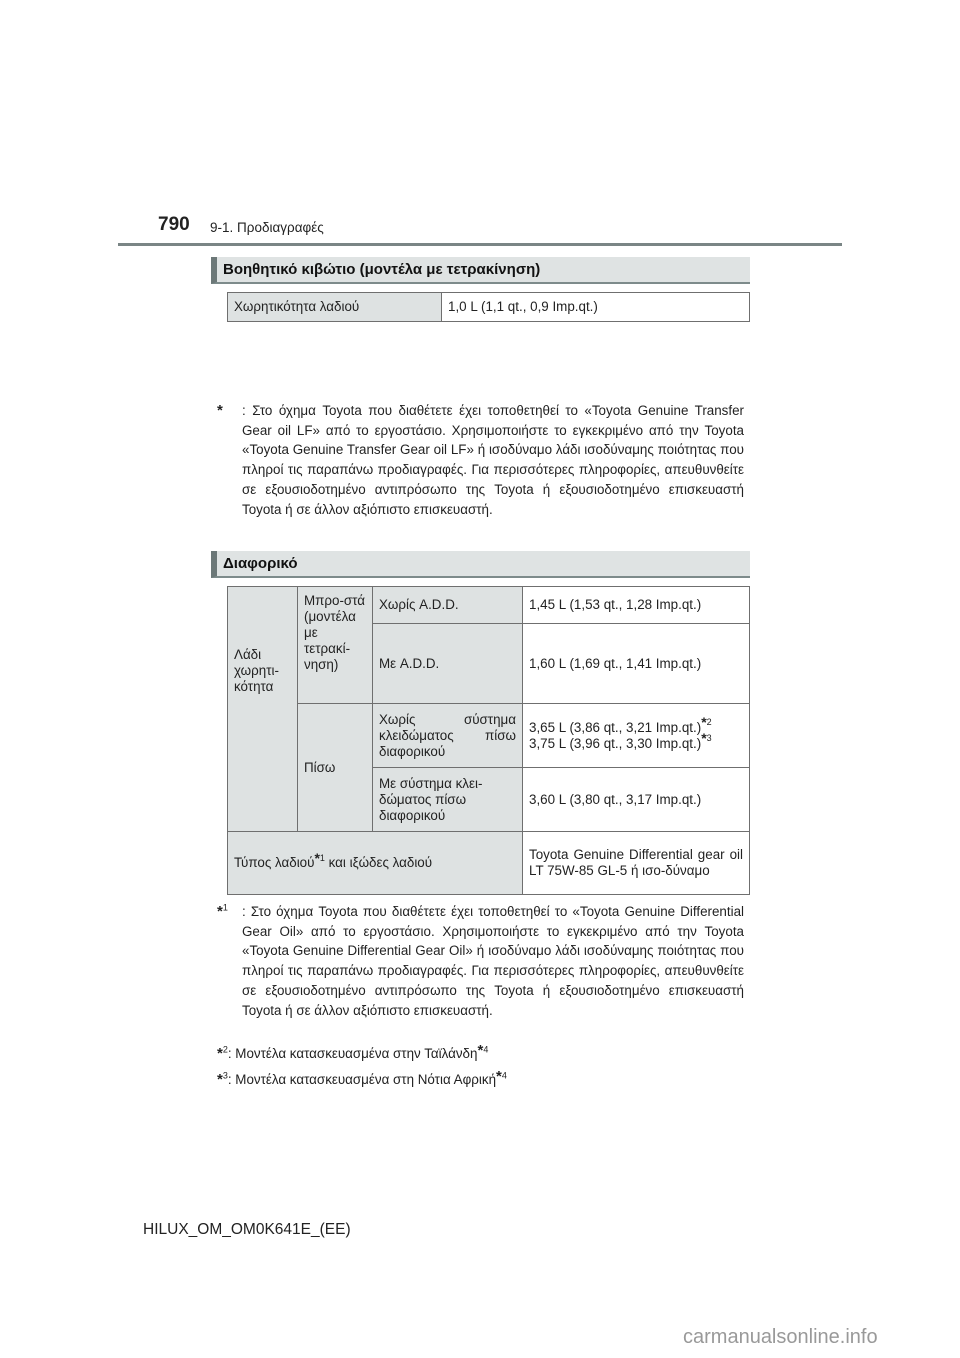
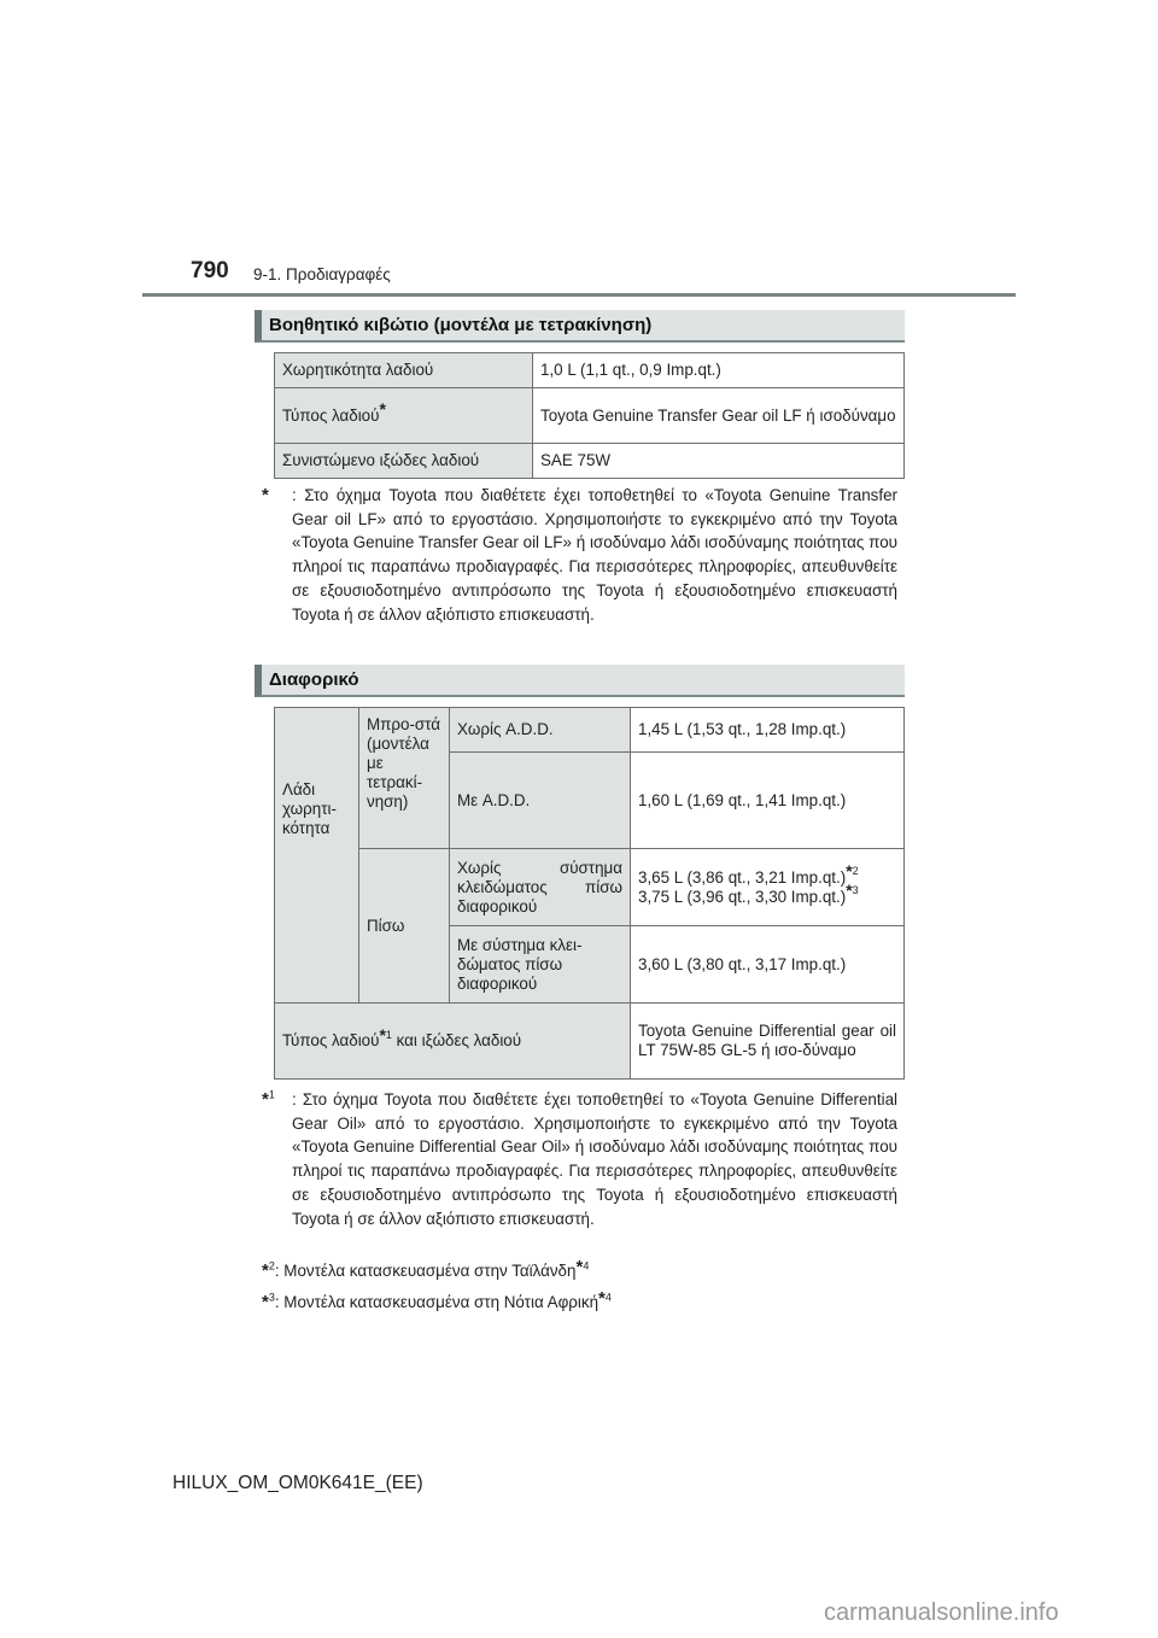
  790
  9-1. Προδιαγραφές
  Βοηθητικό κιβώτιο (μοντέλα με τετρακίνηση)
  Χωρητικότητα λαδιού	1,0 L (1,1 qt., 0,9 Imp.qt.)
+ Τύπος λαδιού*	Toyota Genuine Transfer Gear oil LF ή ισοδύναμο
+ Συνιστώμενο ιξώδες λαδιού	SAE 75W
  *
  : Στο όχημα Toyota που διαθέτετε έχει τοποθετηθεί το «Toyota Genuine Transfer Gear oil LF» από το εργοστάσιο. Χρησιμοποιήστε το εγκεκριμένο από την Toyota «Toyota Genuine Transfer Gear oil LF» ή ισοδύναμο λάδι ισοδύναμης ποιότητας που πληροί τις παραπάνω προδιαγραφές. Για περισσότερες πληροφορίες, απευθυνθείτε σε εξουσιοδοτημένο αντιπρόσωπο της Toyota ή εξουσιοδοτημένο επισκευαστή Toyota ή σε άλλον αξιόπιστο επισκευαστή.
  Διαφορικό
  Λάδι χωρητι-κότητα	Μπρο-στά (μοντέλα με τετρακί-νηση)	Χωρίς A.D.D.	1,45 L (1,53 qt., 1,28 Imp.qt.)
  Με A.D.D.	1,60 L (1,69 qt., 1,41 Imp.qt.)
  Πίσω	Χωρίς σύστημα κλειδώματος πίσω διαφορικού	3,65 L (3,86 qt., 3,21 Imp.qt.)*2 3,75 L (3,96 qt., 3,30 Imp.qt.)*3
  Με σύστημα κλει-δώματος πίσω διαφορικού	3,60 L (3,80 qt., 3,17 Imp.qt.)
  Τύπος λαδιού*1 και ιξώδες λαδιού	Toyota Genuine Differential gear oil LT 75W-85 GL-5 ή ισο-δύναμο
  *1
  : Στο όχημα Toyota που διαθέτετε έχει τοποθετηθεί το «Toyota Genuine Differential Gear Oil» από το εργοστάσιο. Χρησιμοποιήστε το εγκεκριμένο από την Toyota «Toyota Genuine Differential Gear Oil» ή ισοδύναμο λάδι ισοδύναμης ποιότητας που πληροί τις παραπάνω προδιαγραφές. Για περισσότερες πληροφορίες, απευθυνθείτε σε εξουσιοδοτημένο αντιπρόσωπο της Toyota ή εξουσιοδοτημένο επισκευαστή Toyota ή σε άλλον αξιόπιστο επισκευαστή.
  *2: Μοντέλα κατασκευασμένα στην Ταϊλάνδη*4
  *3: Μοντέλα κατασκευασμένα στη Νότια Αφρική*4
  HILUX_OM_OM0K641E_(EE)
  carmanualsonline.info
